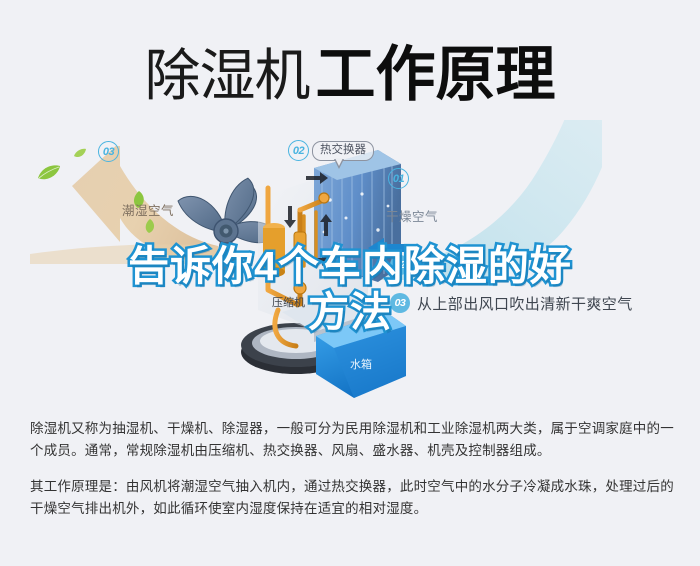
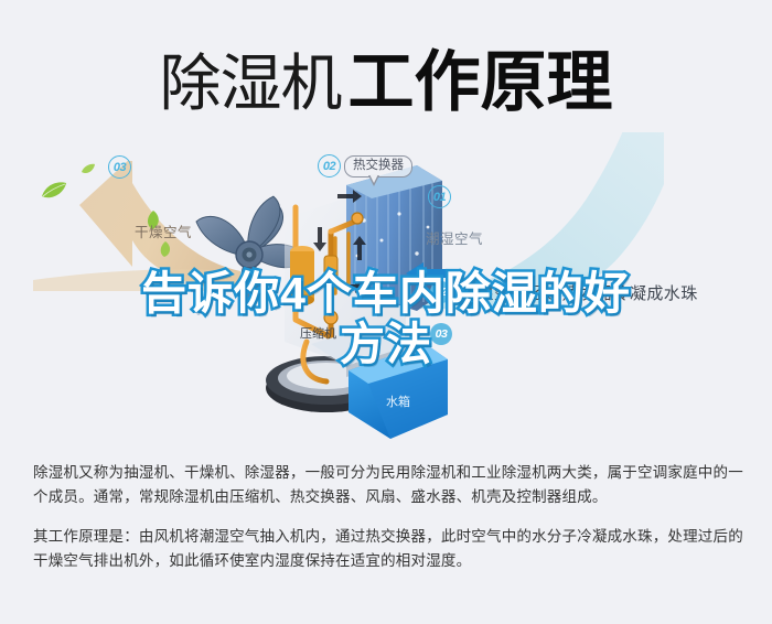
  除湿机工作原理
  压缩机
  水箱
  02
  热交换器
  01
- 干燥空气
+ 潮湿空气
  03
- 潮湿空气
+ 干燥空气
  02
+ 潮湿空气经过蒸发器冷凝成水珠
  03
- 从上部出风口吹出清新干爽空气
  告诉你4个车内除湿的好
  方法
  除湿机又称为抽湿机、干燥机、除湿器，一般可分为民用除湿机和工业除湿机两大类，属于空调家庭中的一个成员。通常，常规除湿机由压缩机、热交换器、风扇、盛水器、机壳及控制器组成。
  其工作原理是：由风机将潮湿空气抽入机内，通过热交换器，此时空气中的水分子冷凝成水珠，处理过后的干燥空气排出机外，如此循环使室内湿度保持在适宜的相对湿度。
